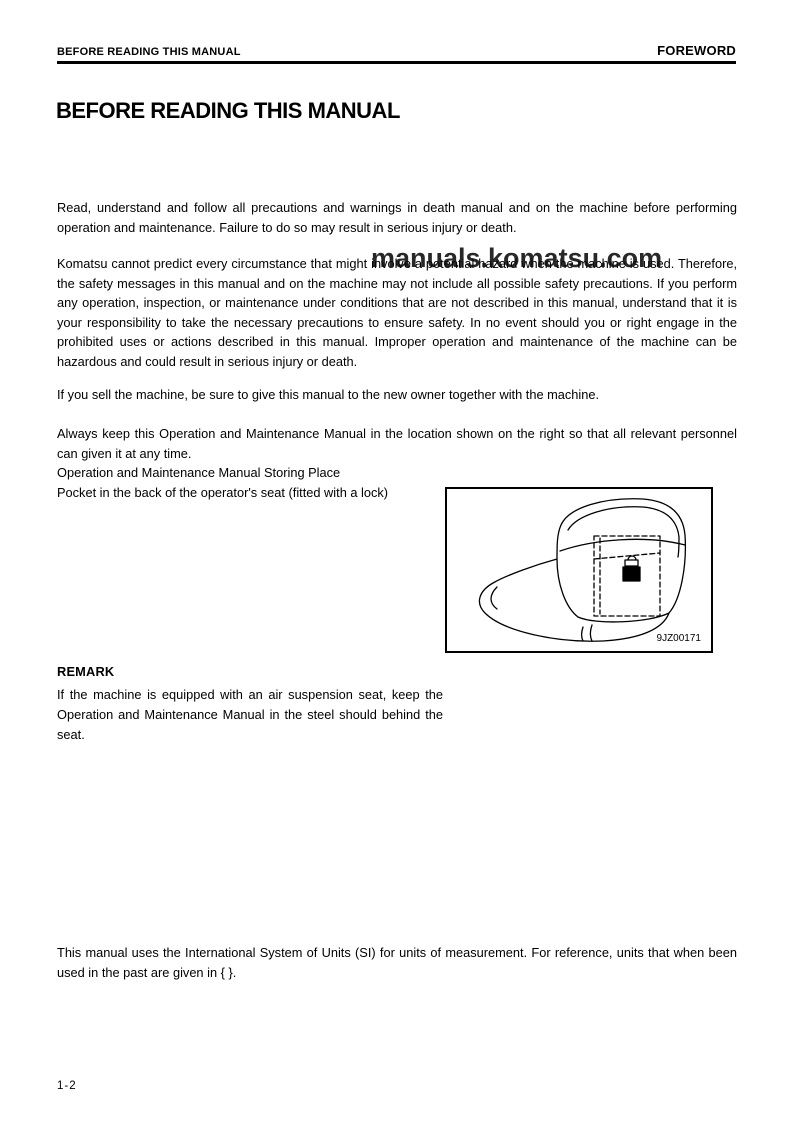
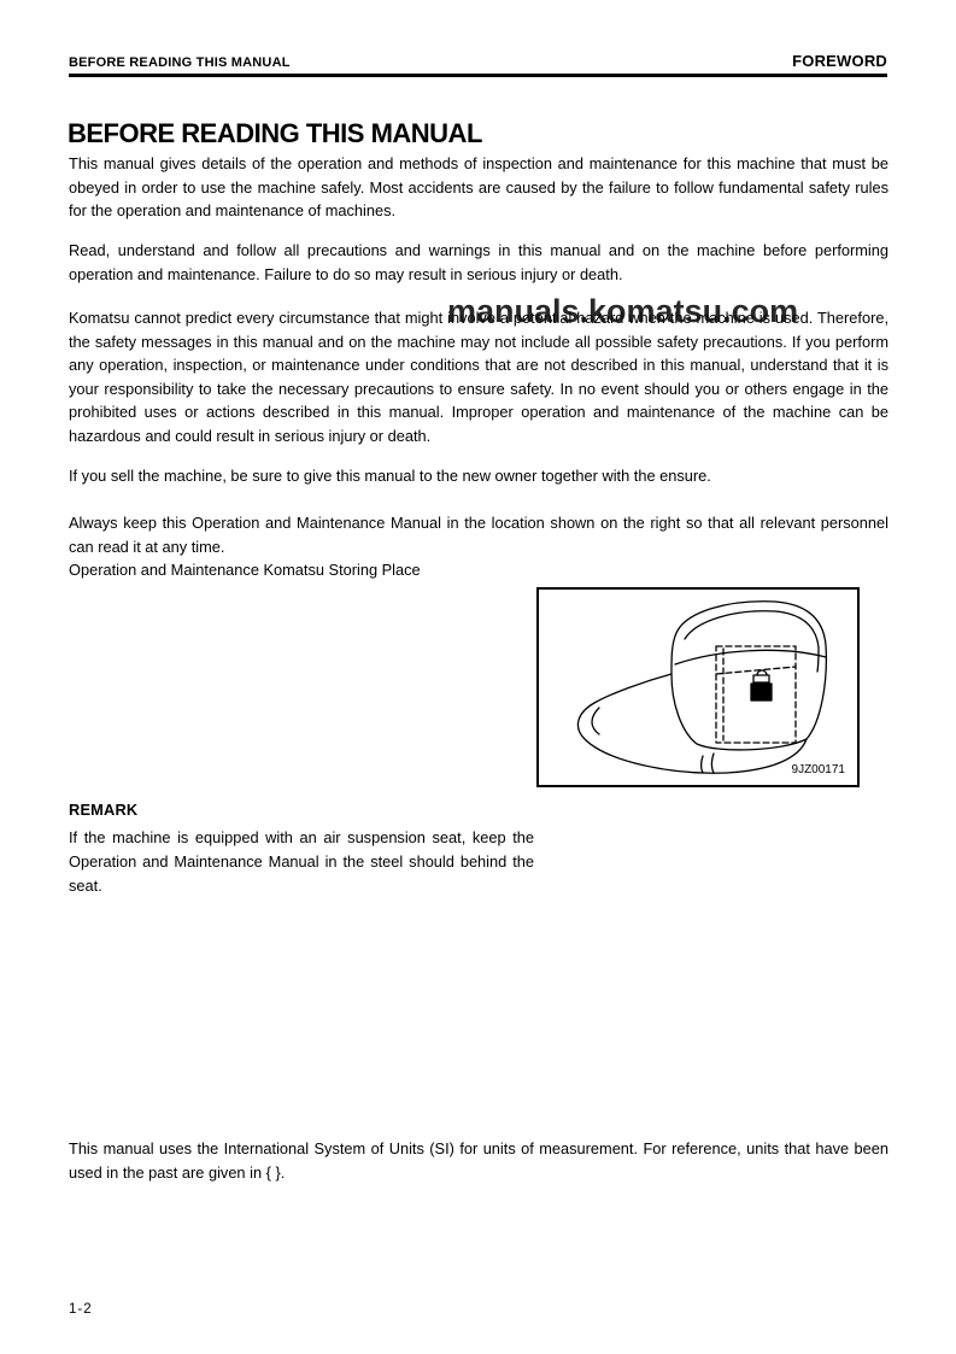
  BEFORE READING THIS MANUAL
  FOREWORD
  BEFORE READING THIS MANUAL
+ This manual gives details of the operation and methods of inspection and maintenance for this machine that must be obeyed in order to use the machine safely. Most accidents are caused by the failure to follow fundamental safety rules for the operation and maintenance of machines.
- Read, understand and follow all precautions and warnings in death manual and on the machine before performing operation and maintenance. Failure to do so may result in serious injury or death.
+ Read, understand and follow all precautions and warnings in this manual and on the machine before performing operation and maintenance. Failure to do so may result in serious injury or death.
- Komatsu cannot predict every circumstance that might involve a potential hazard when the machine is used. Therefore, the safety messages in this manual and on the machine may not include all possible safety precautions. If you perform any operation, inspection, or maintenance under conditions that are not described in this manual, understand that it is your responsibility to take the necessary precautions to ensure safety. In no event should you or right engage in the prohibited uses or actions described in this manual. Improper operation and maintenance of the machine can be hazardous and could result in serious injury or death.
+ Komatsu cannot predict every circumstance that might involve a potential hazard when the machine is used. Therefore, the safety messages in this manual and on the machine may not include all possible safety precautions. If you perform any operation, inspection, or maintenance under conditions that are not described in this manual, understand that it is your responsibility to take the necessary precautions to ensure safety. In no event should you or others engage in the prohibited uses or actions described in this manual. Improper operation and maintenance of the machine can be hazardous and could result in serious injury or death.
  manuals.komatsu.com
- If you sell the machine, be sure to give this manual to the new owner together with the machine.
+ If you sell the machine, be sure to give this manual to the new owner together with the ensure.
- Always keep this Operation and Maintenance Manual in the location shown on the right so that all relevant personnel can given it at any time.
+ Always keep this Operation and Maintenance Manual in the location shown on the right so that all relevant personnel can read it at any time.
- Operation and Maintenance Manual Storing Place
+ Operation and Maintenance Komatsu Storing Place
- Pocket in the back of the operator's seat (fitted with a lock)
  9JZ00171
  REMARK
  If the machine is equipped with an air suspension seat, keep the Operation and Maintenance Manual in the steel should behind the seat.
- This manual uses the International System of Units (SI) for units of measurement. For reference, units that when been used in the past are given in { }.
+ This manual uses the International System of Units (SI) for units of measurement. For reference, units that have been used in the past are given in { }.
  1-2
